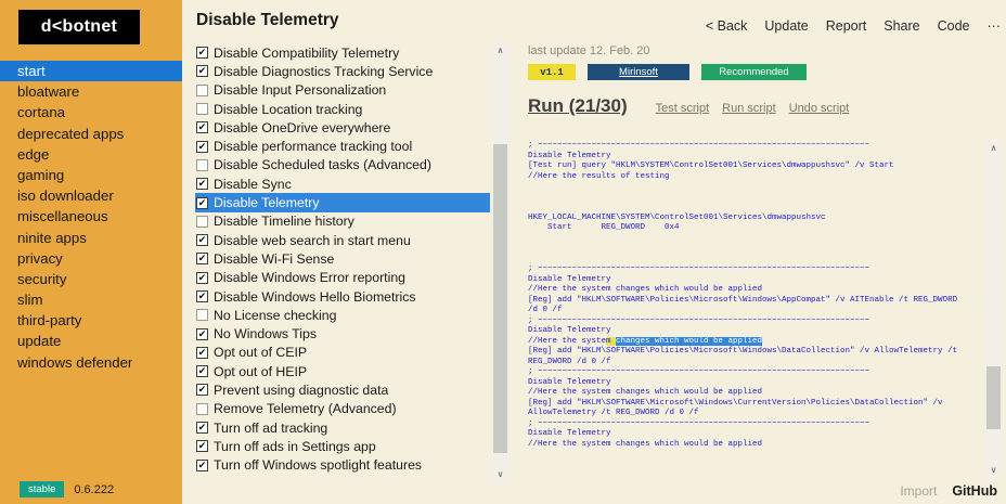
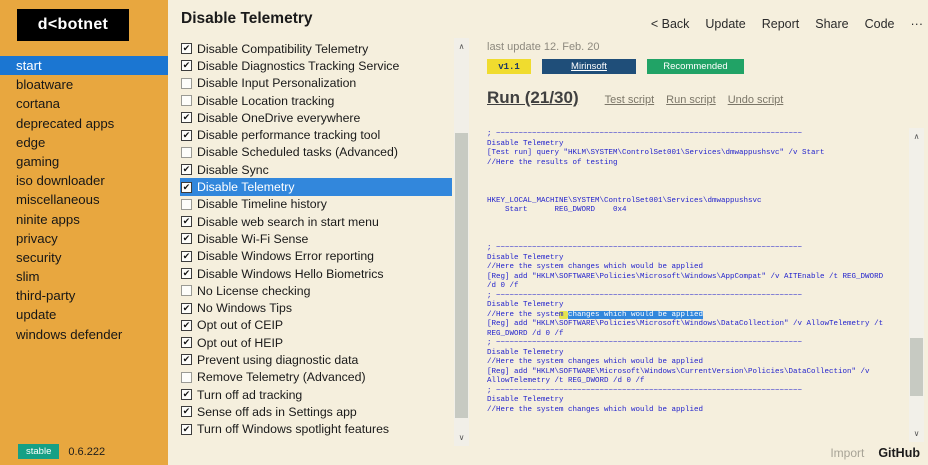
  d<botnet
  start
  bloatware
  cortana
  deprecated apps
  edge
  gaming
  iso downloader
  miscellaneous
  ninite apps
  privacy
  security
  slim
  third-party
  update
  windows defender
  stable
  0.6.222
  Disable Telemetry
  ✔
  Disable Compatibility Telemetry
  ✔
  Disable Diagnostics Tracking Service
  Disable Input Personalization
  Disable Location tracking
  ✔
  Disable OneDrive everywhere
  ✔
  Disable performance tracking tool
  Disable Scheduled tasks (Advanced)
  ✔
  Disable Sync
  ✔
  Disable Telemetry
  Disable Timeline history
  ✔
  Disable web search in start menu
  ✔
  Disable Wi-Fi Sense
  ✔
  Disable Windows Error reporting
  ✔
  Disable Windows Hello Biometrics
  No License checking
  ✔
  No Windows Tips
  ✔
  Opt out of CEIP
  ✔
  Opt out of HEIP
  ✔
  Prevent using diagnostic data
  Remove Telemetry (Advanced)
  ✔
  Turn off ad tracking
  ✔
- Turn off ads in Settings app
+ Sense off ads in Settings app
  ✔
  Turn off Windows spotlight features
  ∧
  ∨
  < Back
  Update
  Report
  Share
  Code
  ···
  last update 12. Feb. 20
  v1.1
  Mirinsoft
  Recommended
  Run (21/30)
  Test script
  Run script
  Undo script
  ; ~~~~~~~~~~~~~~~~~~~~~~~~~~~~~~~~~~~~~~~~~~~~~~~~~~~~~~~~~~~~~~~~~~~~
  Disable Telemetry
  [Test run] query "HKLM\SYSTEM\ControlSet001\Services\dmwappushsvc" /v Start
  //Here the results of testing
  HKEY_LOCAL_MACHINE\SYSTEM\ControlSet001\Services\dmwappushsvc
  Start REG_DWORD 0x4
  ; ~~~~~~~~~~~~~~~~~~~~~~~~~~~~~~~~~~~~~~~~~~~~~~~~~~~~~~~~~~~~~~~~~~~~
  Disable Telemetry
  //Here the system changes which would be applied
  [Reg] add "HKLM\SOFTWARE\Policies\Microsoft\Windows\AppCompat" /v AITEnable /t REG_DWORD
  /d 0 /f
  ; ~~~~~~~~~~~~~~~~~~~~~~~~~~~~~~~~~~~~~~~~~~~~~~~~~~~~~~~~~~~~~~~~~~~~
  Disable Telemetry
  //Here the system changes which would be applied
  [Reg] add "HKLM\SOFTWARE\Policies\Microsoft\Windows\DataCollection" /v AllowTelemetry /t
  REG_DWORD /d 0 /f
  ; ~~~~~~~~~~~~~~~~~~~~~~~~~~~~~~~~~~~~~~~~~~~~~~~~~~~~~~~~~~~~~~~~~~~~
  Disable Telemetry
  //Here the system changes which would be applied
  [Reg] add "HKLM\SOFTWARE\Microsoft\Windows\CurrentVersion\Policies\DataCollection" /v
  AllowTelemetry /t REG_DWORD /d 0 /f
  ; ~~~~~~~~~~~~~~~~~~~~~~~~~~~~~~~~~~~~~~~~~~~~~~~~~~~~~~~~~~~~~~~~~~~~
  Disable Telemetry
  //Here the system changes which would be applied
  ∧
  ∨
  Import
  GitHub
